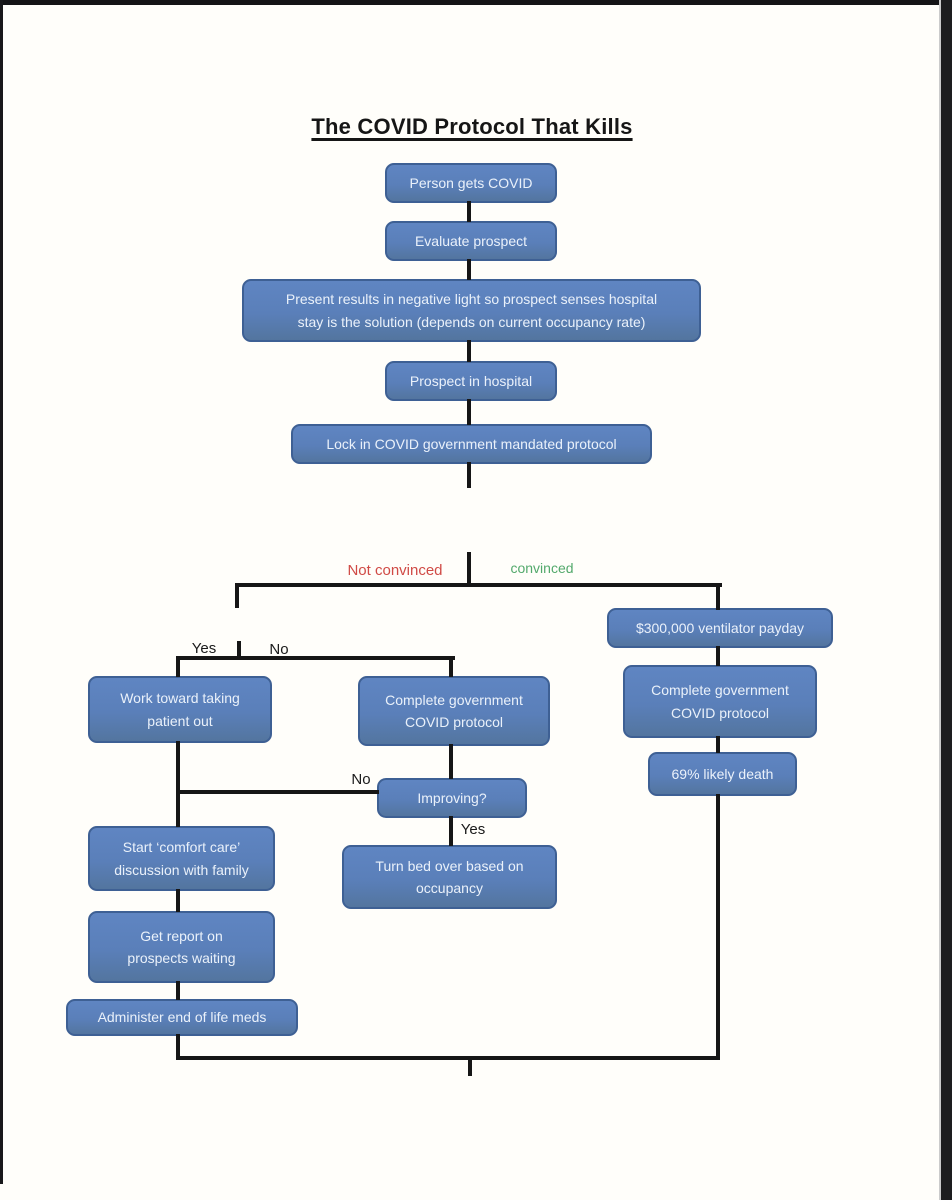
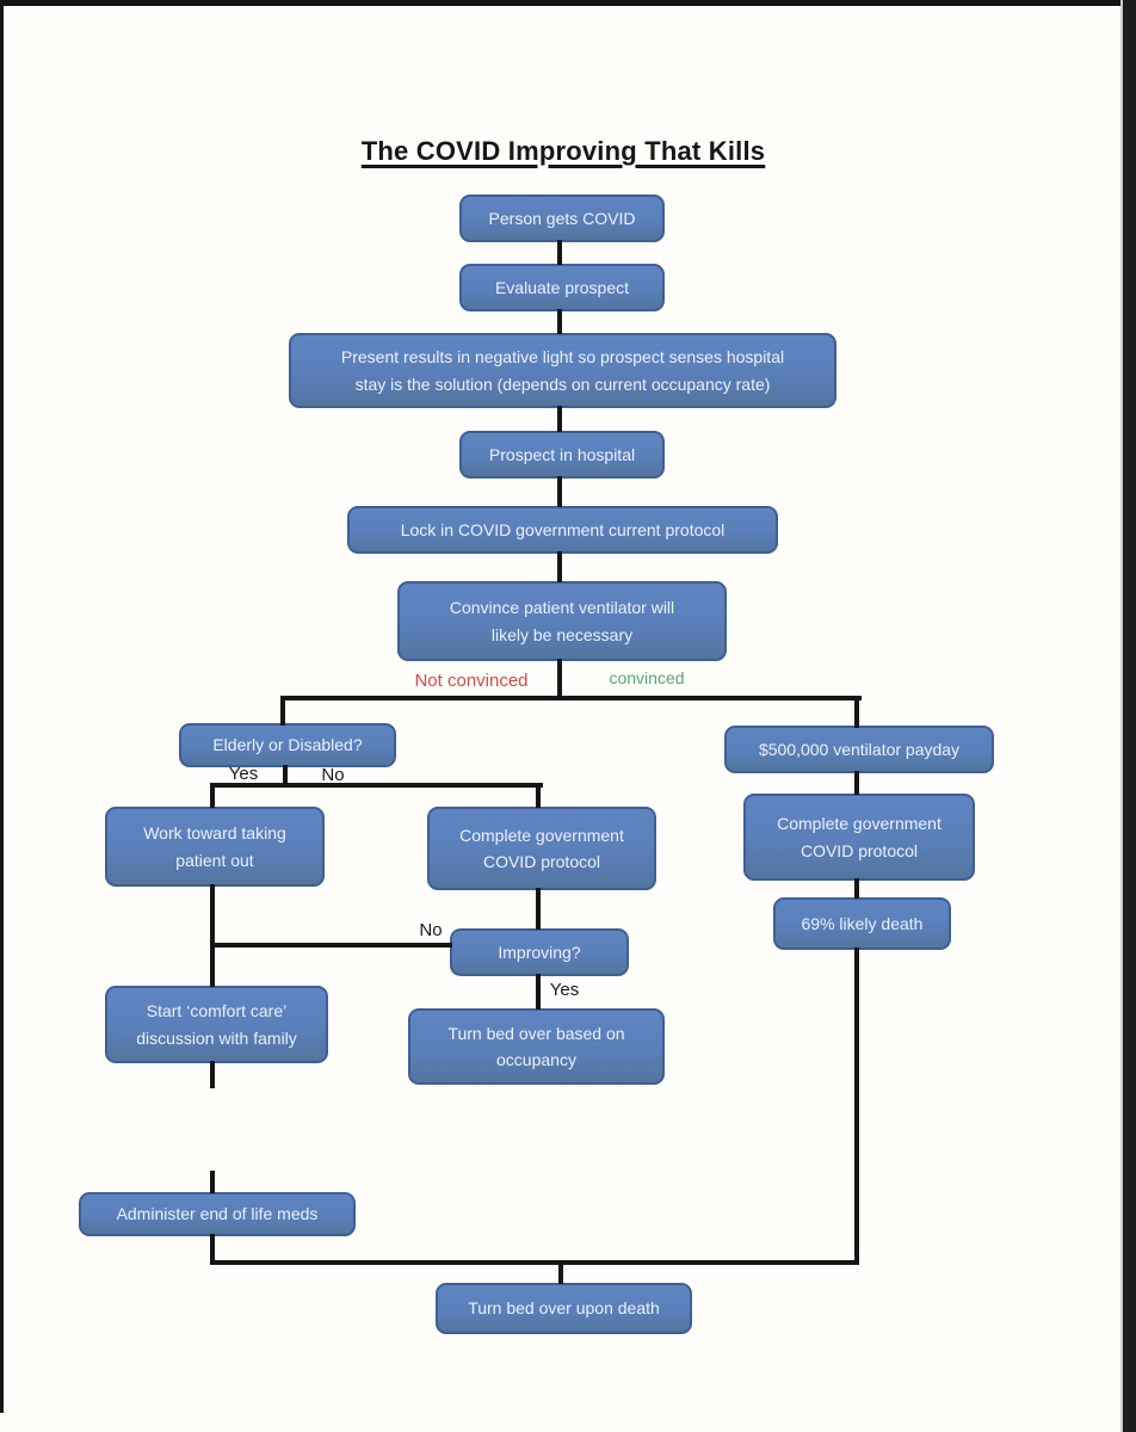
- The COVID Protocol That Kills
+ The COVID Improving That Kills
  Person gets COVID
  Evaluate prospect
  Present results in negative light so prospect senses hospital
  stay is the solution (depends on current occupancy rate)
  Prospect in hospital
- Lock in COVID government mandated protocol
+ Lock in COVID government current protocol
+ Convince patient ventilator will
+ likely be necessary
+ Elderly or Disabled?
  Work toward taking
  patient out
  Complete government
  COVID protocol
  Improving?
  Turn bed over based on
  occupancy
  Start ‘comfort care’
  discussion with family
- Get report on
- prospects waiting
  Administer end of life meds
- $300,000 ventilator payday
+ $500,000 ventilator payday
  Complete government
  COVID protocol
  69% likely death
+ Turn bed over upon death
  Not convinced
  convinced
  Yes
  No
  No
  Yes
